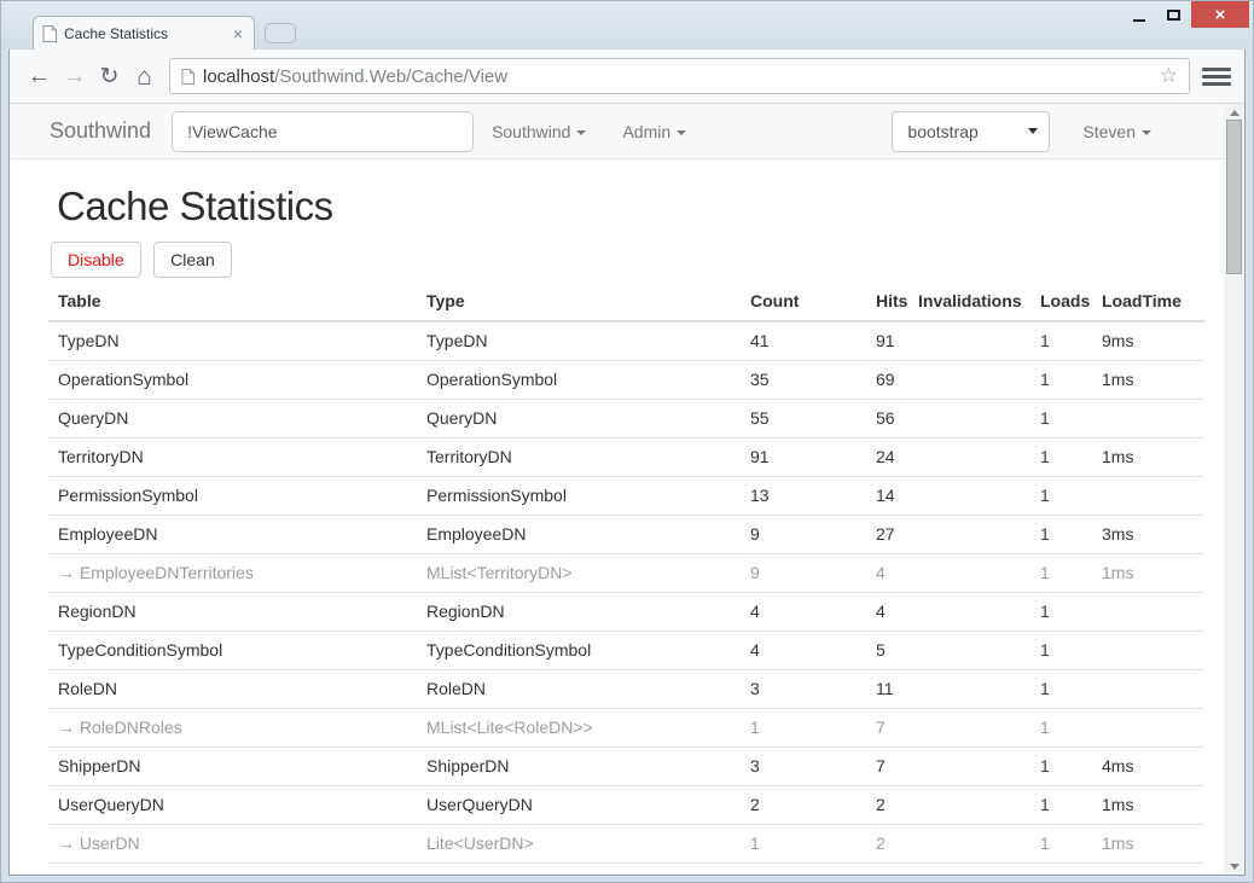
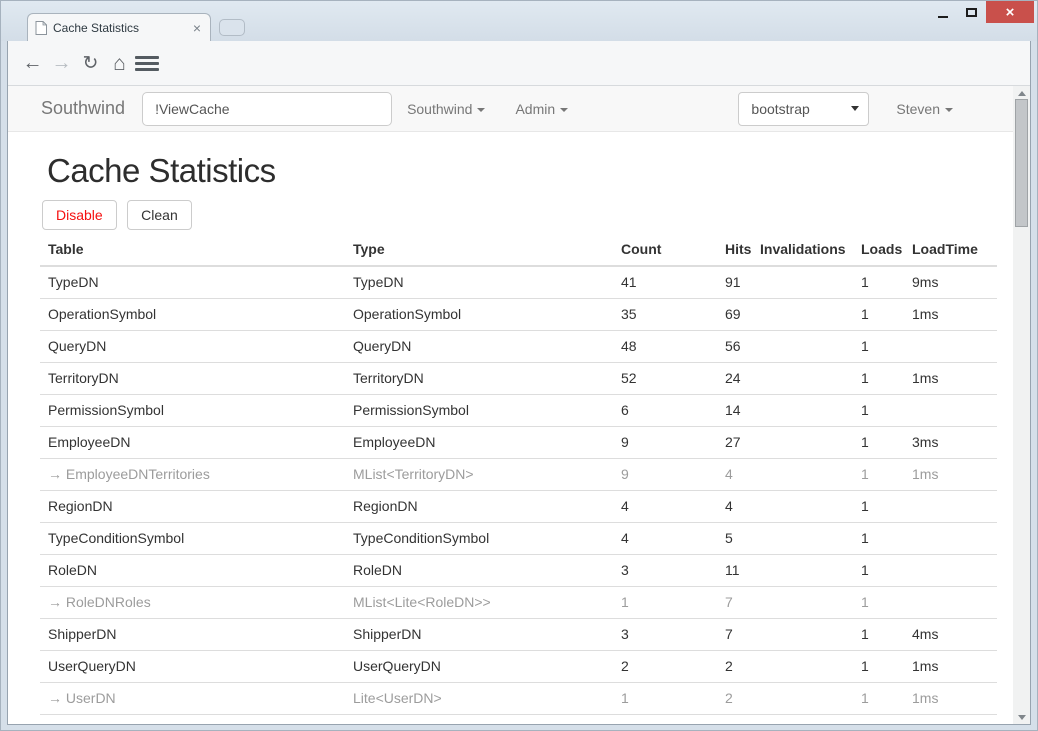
  Cache Statistics
  ×
  ×
  ←
  →
  ↻
  ⌂
- localhost/Southwind.Web/Cache/View
- ☆
  Southwind
  !ViewCache
  Southwind
  Admin
  bootstrap
  Steven
  Cache Statistics
  Disable Clean
  Table	Type	Count	Hits	Invalidations	Loads	LoadTime
  TypeDN	TypeDN	41	91		1	9ms
  OperationSymbol	OperationSymbol	35	69		1	1ms
- QueryDN	QueryDN	55	56		1
+ QueryDN	QueryDN	48	56		1
- TerritoryDN	TerritoryDN	91	24		1	1ms
+ TerritoryDN	TerritoryDN	52	24		1	1ms
- PermissionSymbol	PermissionSymbol	13	14		1
+ PermissionSymbol	PermissionSymbol	6	14		1
  EmployeeDN	EmployeeDN	9	27		1	3ms
  → EmployeeDNTerritories	MList<TerritoryDN>	9	4		1	1ms
  RegionDN	RegionDN	4	4		1
  TypeConditionSymbol	TypeConditionSymbol	4	5		1
  RoleDN	RoleDN	3	11		1
  → RoleDNRoles	MList<Lite<RoleDN>>	1	7		1
  ShipperDN	ShipperDN	3	7		1	4ms
  UserQueryDN	UserQueryDN	2	2		1	1ms
  → UserDN	Lite<UserDN>	1	2		1	1ms
